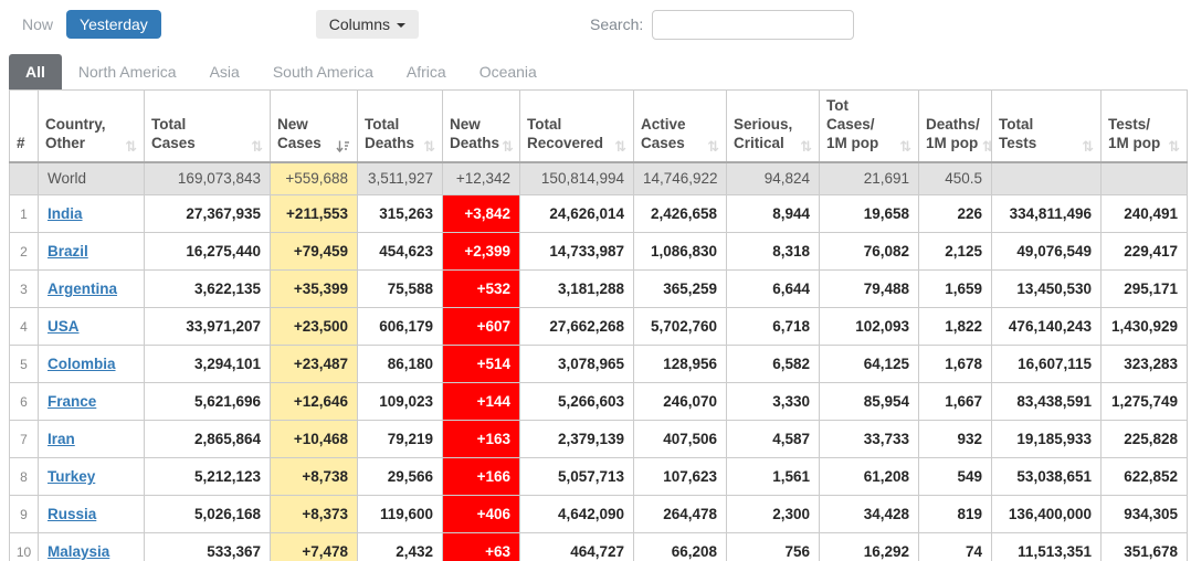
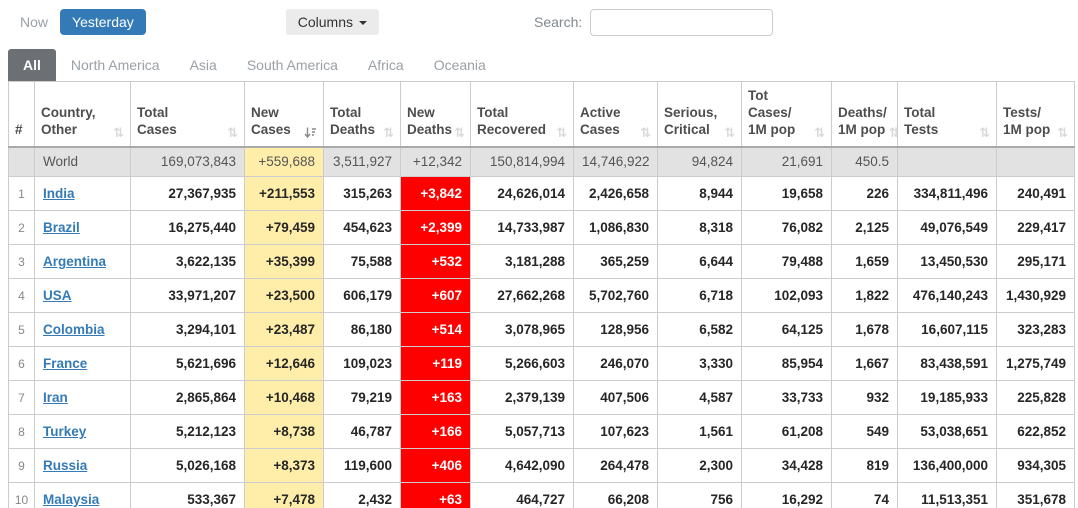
  Now
  Yesterday
  Columns
  Search:
  All
  North America
  Asia
  South America
  Africa
  Oceania
  #	Country, Other ⇅	Total Cases ⇅	New Cases	Total Deaths ⇅	New Deaths ⇅	Total Recovered ⇅	Active Cases ⇅	Serious, Critical ⇅	Tot Cases/ 1M pop ⇅	Deaths/ 1M pop ⇅	Total Tests ⇅	Tests/ 1M pop ⇅
  	World	169,073,843	+559,688	3,511,927	+12,342	150,814,994	14,746,922	94,824	21,691	450.5
  1	India	27,367,935	+211,553	315,263	+3,842	24,626,014	2,426,658	8,944	19,658	226	334,811,496	240,491
  2	Brazil	16,275,440	+79,459	454,623	+2,399	14,733,987	1,086,830	8,318	76,082	2,125	49,076,549	229,417
  3	Argentina	3,622,135	+35,399	75,588	+532	3,181,288	365,259	6,644	79,488	1,659	13,450,530	295,171
  4	USA	33,971,207	+23,500	606,179	+607	27,662,268	5,702,760	6,718	102,093	1,822	476,140,243	1,430,929
  5	Colombia	3,294,101	+23,487	86,180	+514	3,078,965	128,956	6,582	64,125	1,678	16,607,115	323,283
- 6	France	5,621,696	+12,646	109,023	+144	5,266,603	246,070	3,330	85,954	1,667	83,438,591	1,275,749
+ 6	France	5,621,696	+12,646	109,023	+119	5,266,603	246,070	3,330	85,954	1,667	83,438,591	1,275,749
  7	Iran	2,865,864	+10,468	79,219	+163	2,379,139	407,506	4,587	33,733	932	19,185,933	225,828
- 8	Turkey	5,212,123	+8,738	29,566	+166	5,057,713	107,623	1,561	61,208	549	53,038,651	622,852
+ 8	Turkey	5,212,123	+8,738	46,787	+166	5,057,713	107,623	1,561	61,208	549	53,038,651	622,852
  9	Russia	5,026,168	+8,373	119,600	+406	4,642,090	264,478	2,300	34,428	819	136,400,000	934,305
  10	Malaysia	533,367	+7,478	2,432	+63	464,727	66,208	756	16,292	74	11,513,351	351,678
